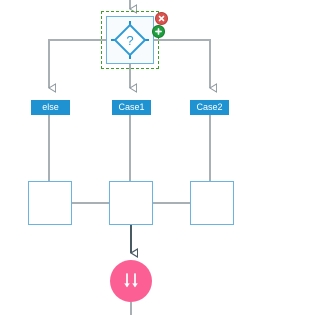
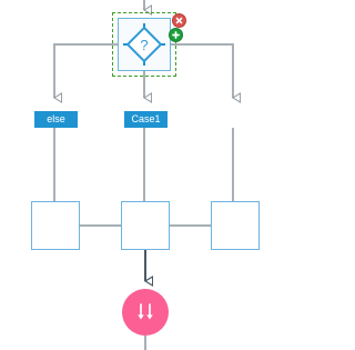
  ?
  else
  Case1
- Case2
